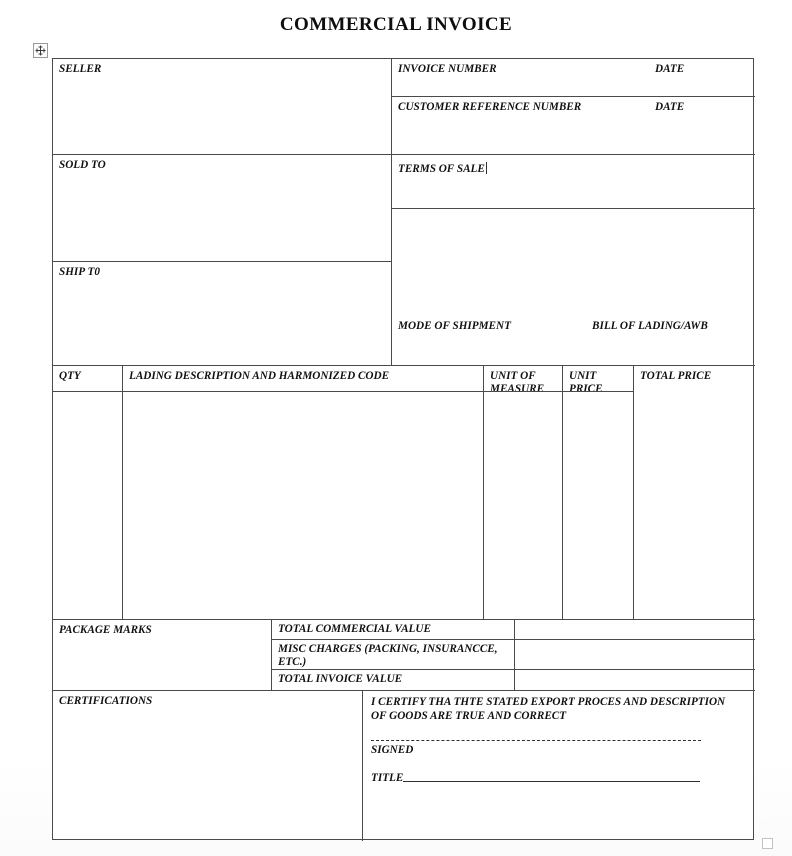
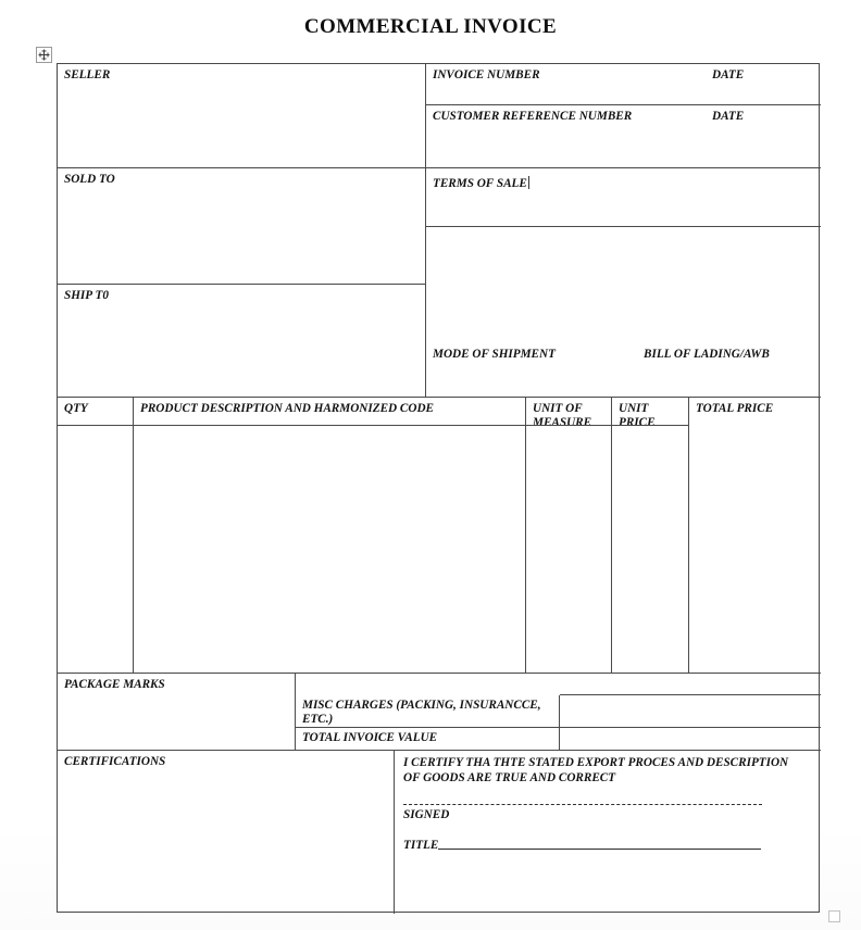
  COMMERCIAL INVOICE
  SELLER
  SOLD TO
  SHIP T0
  INVOICE NUMBER
  DATE
  CUSTOMER REFERENCE NUMBER
  DATE
  TERMS OF SALE
  MODE OF SHIPMENT
  BILL OF LADING/AWB
  QTY
- LADING DESCRIPTION AND HARMONIZED CODE
+ PRODUCT DESCRIPTION AND HARMONIZED CODE
  UNIT OF MEASURE
  UNIT PRICE
  TOTAL PRICE
  PACKAGE MARKS
- TOTAL COMMERCIAL VALUE
  MISC CHARGES (PACKING, INSURANCCE, ETC.)
  TOTAL INVOICE VALUE
  CERTIFICATIONS
  I CERTIFY THA THTE STATED EXPORT PROCES AND DESCRIPTION OF GOODS ARE TRUE AND CORRECT
  SIGNED
  TITLE
